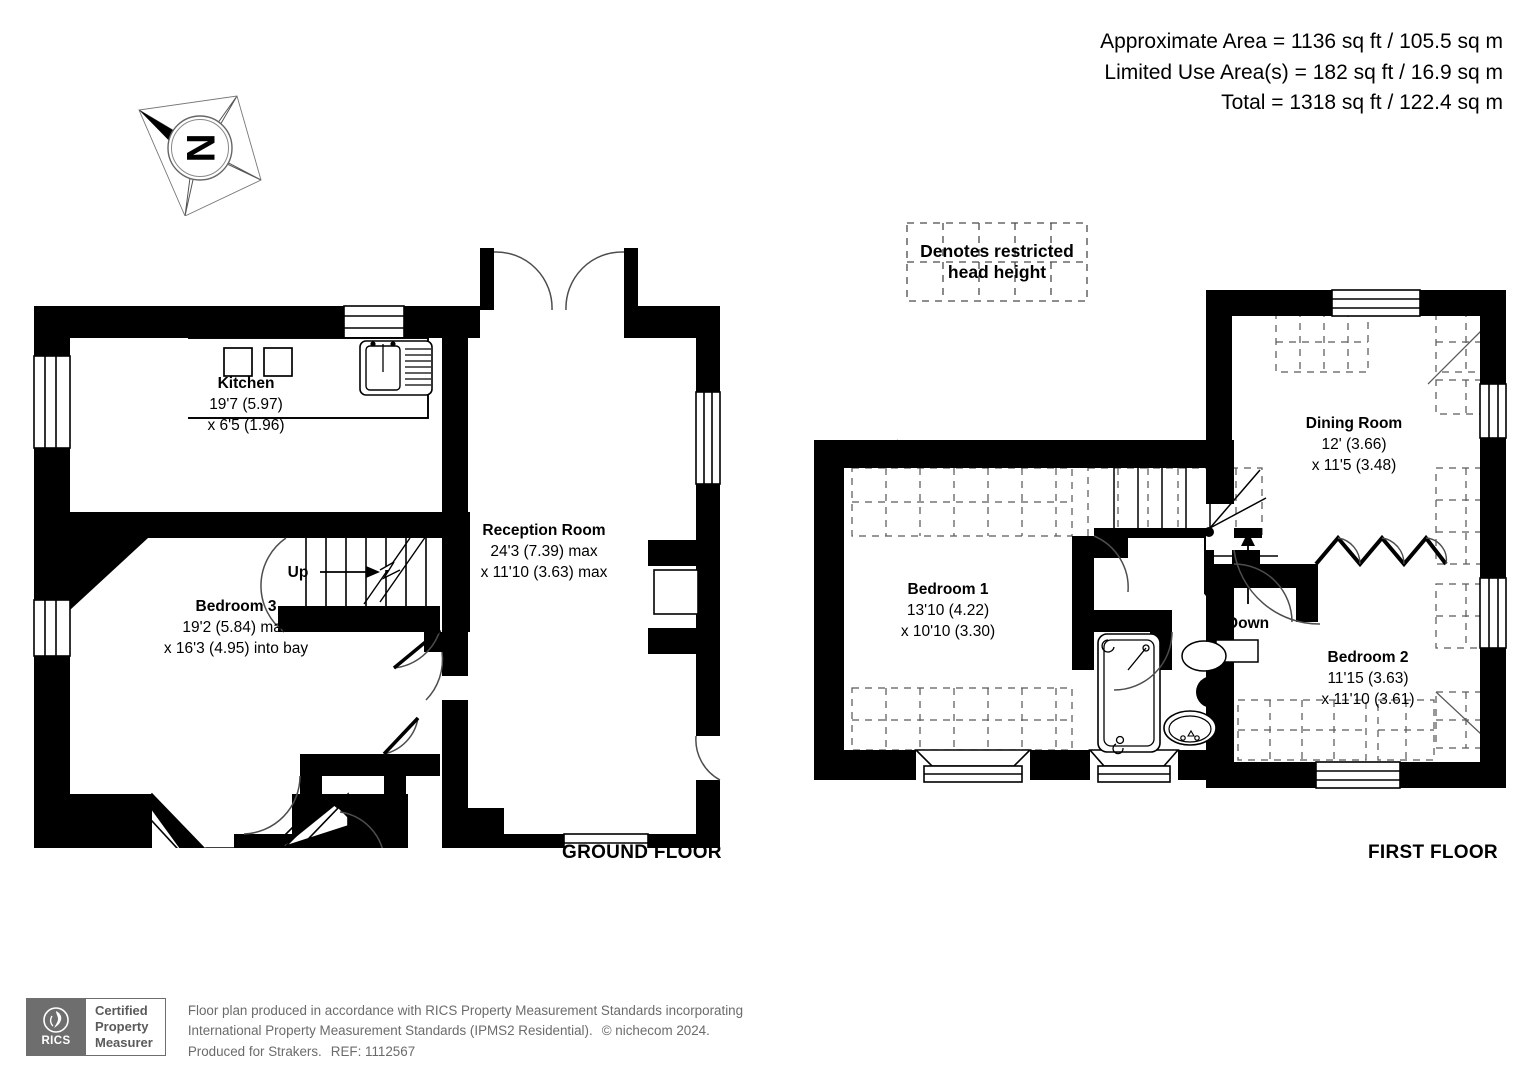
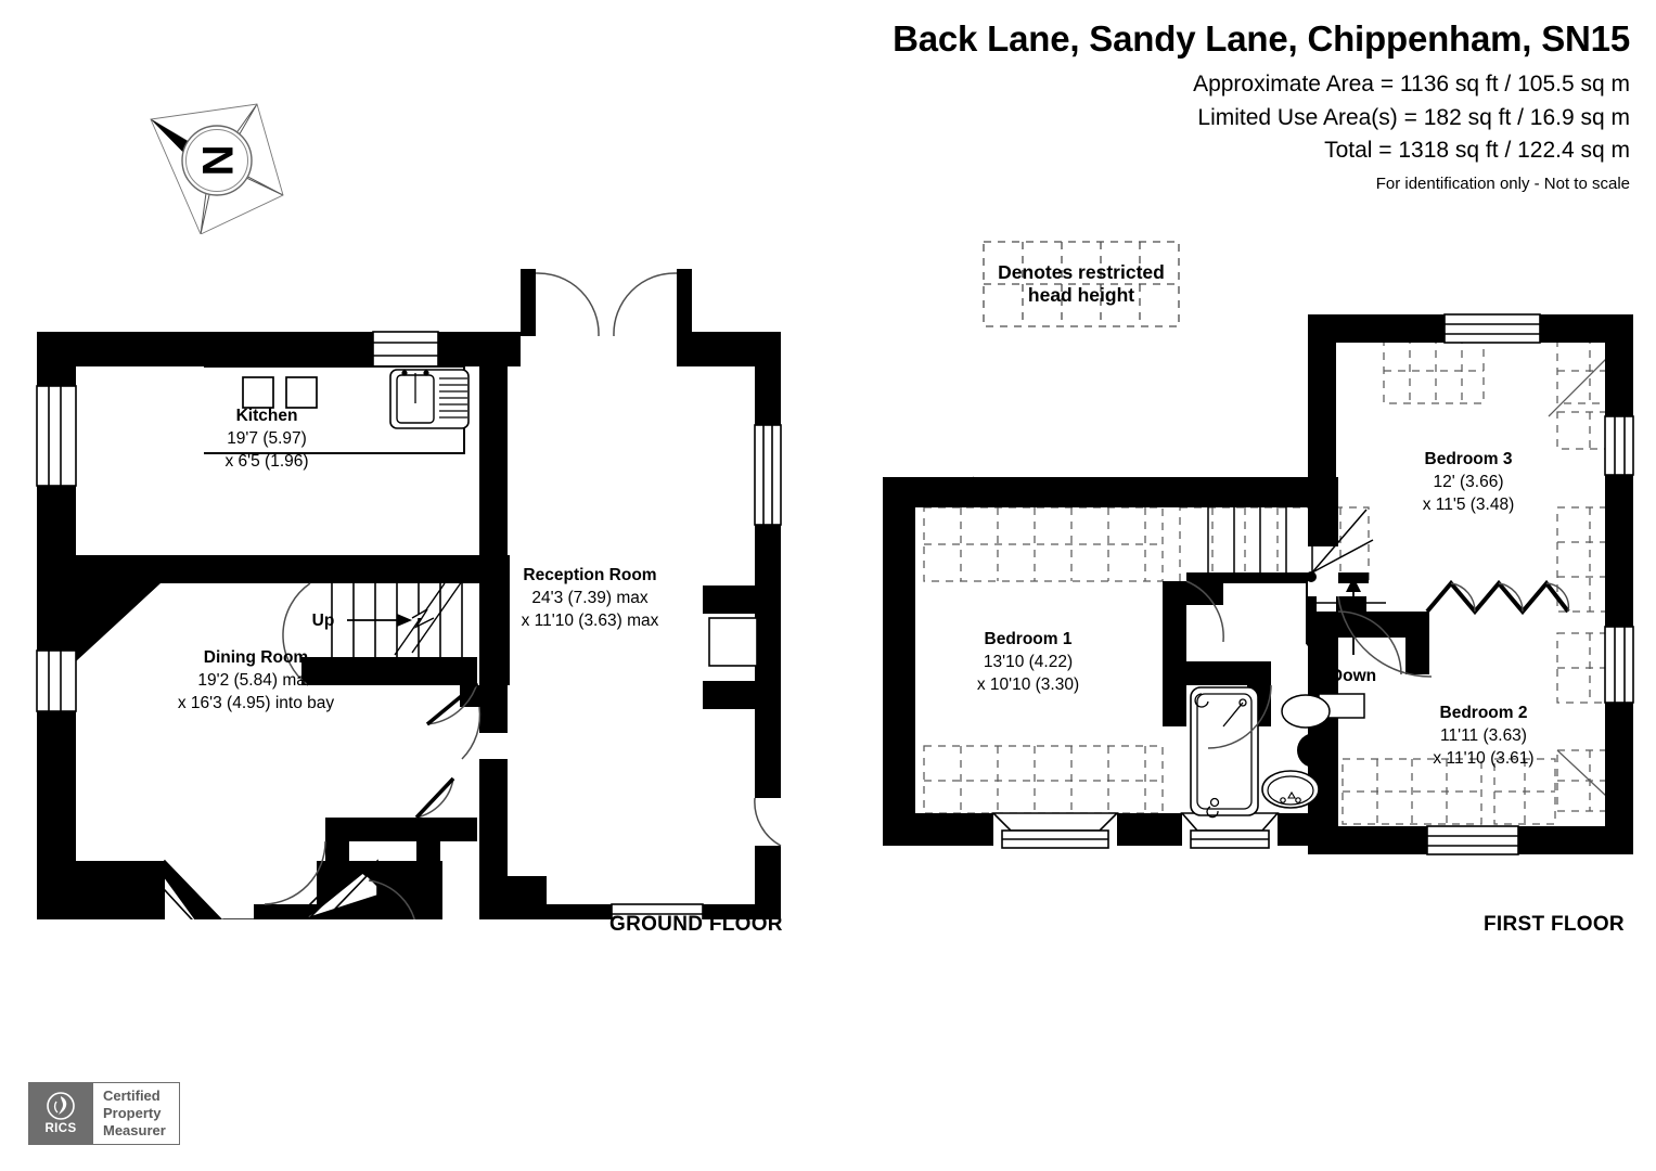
+ Back Lane, Sandy Lane, Chippenham, SN15
  Approximate Area = 1136 sq ft / 105.5 sq m
  Limited Use Area(s) = 182 sq ft / 16.9 sq m
  Total = 1318 sq ft / 122.4 sq m
+ For identification only - Not to scale
  Denotes restricted
  head height
  Up
  Kitchen
  19'7 (5.97)
  x 6'5 (1.96)
  Reception Room
  24'3 (7.39) max
  x 11'10 (3.63) max
- Bedroom 3
+ Dining Room
  19'2 (5.84) max
  x 16'3 (4.95) into bay
  GROUND FLOOR
  Down
  Bedroom 1
  13'10 (4.22)
  x 10'10 (3.30)
  Bedroom 2
- 11'15 (3.63)
+ 11'11 (3.63)
  x 11'10 (3.61)
- Dining Room
+ Bedroom 3
  12' (3.66)
  x 11'5 (3.48)
  FIRST FLOOR
  RICS
  Certified
  Property
  Measurer
- Floor plan produced in accordance with RICS Property Measurement Standards incorporating
- International Property Measurement Standards (IPMS2 Residential). © nichecom 2024.
- Produced for Strakers. REF: 1112567
